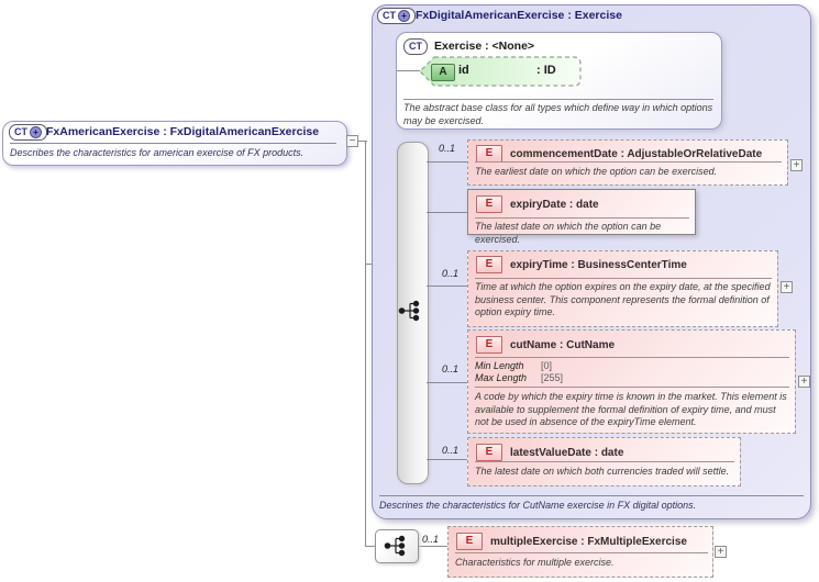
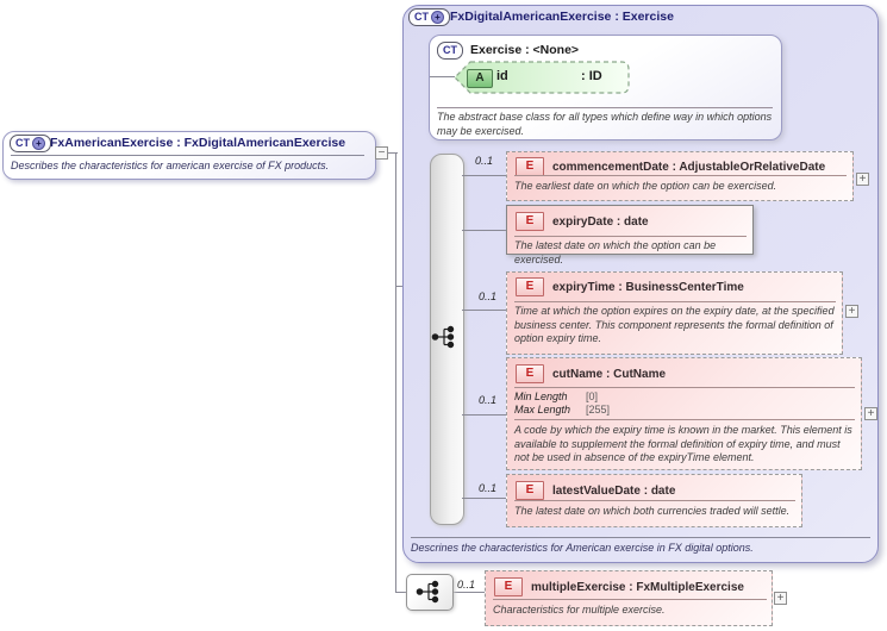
  CT
  +
  FxDigitalAmericanExercise : Exercise
  CT
  Exercise : <None>
  A
  id
  : ID
  The abstract base class for all types which define way in which options may be exercised.
  0..1
  E
  commencementDate : AdjustableOrRelativeDate
  The earliest date on which the option can be exercised.
  +
  E
  expiryDate : date
  The latest date on which the option can be exercised.
  0..1
  E
  expiryTime : BusinessCenterTime
  Time at which the option expires on the expiry date, at the specified business center. This component represents the formal definition of option expiry time.
  +
  0..1
  E
  cutName : CutName
  Min Length
  [0]
  Max Length
  [255]
  A code by which the expiry time is known in the market. This element is available to supplement the formal definition of expiry time, and must not be used in absence of the expiryTime element.
  +
  0..1
  E
  latestValueDate : date
  The latest date on which both currencies traded will settle.
- Descrines the characteristics for CutName exercise in FX digital options.
+ Descrines the characteristics for American exercise in FX digital options.
  CT
  +
  FxAmericanExercise : FxDigitalAmericanExercise
  Describes the characteristics for american exercise of FX products.
  −
  0..1
  E
  multipleExercise : FxMultipleExercise
  Characteristics for multiple exercise.
  +
